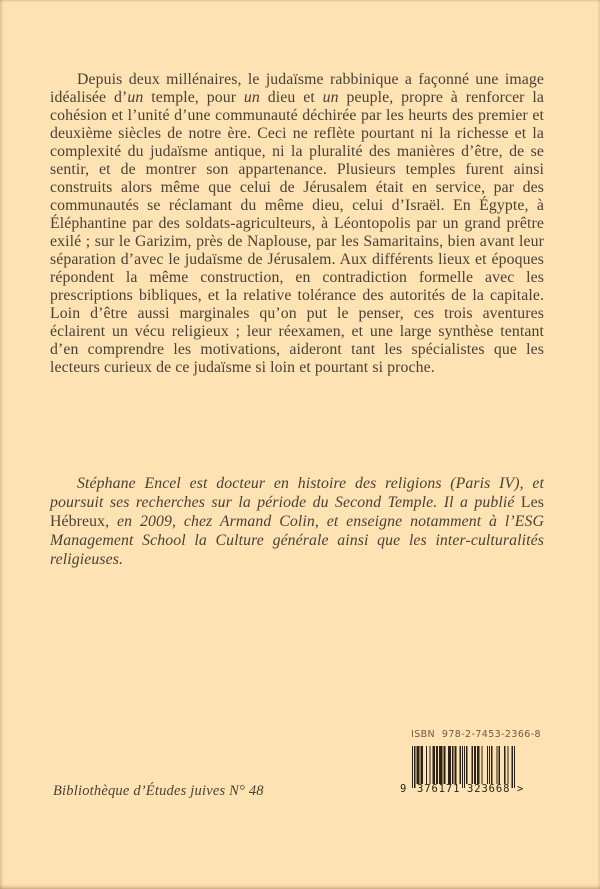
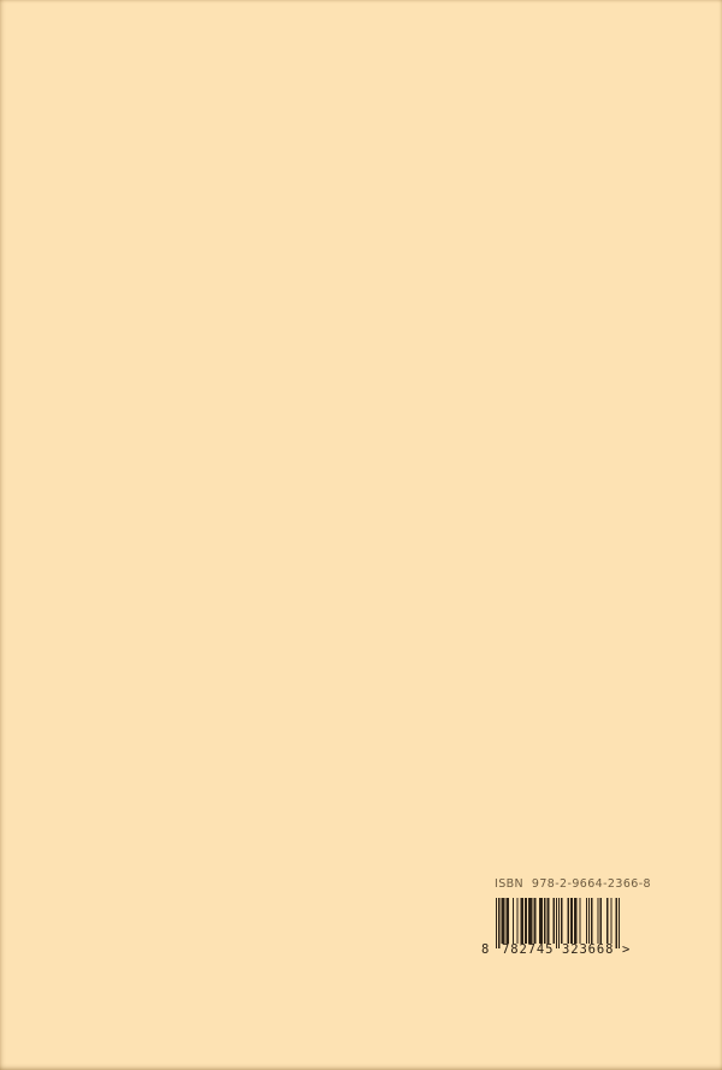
- Depuis deux millénaires, le judaïsme rabbinique a façonné une image idéalisée d’un temple, pour un dieu et un peuple, propre à renforcer la cohésion et l’unité d’une communauté déchirée par les heurts des premier et deuxième siècles de notre ère. Ceci ne reflète pourtant ni la richesse et la complexité du judaïsme antique, ni la pluralité des manières d’être, de se sentir, et de montrer son appartenance. Plusieurs temples furent ainsi construits alors même que celui de Jérusalem était en service, par des communautés se réclamant du même dieu, celui d’Israël. En Égypte, à Éléphantine par des soldats-agriculteurs, à Léontopolis par un grand prêtre exilé ; sur le Garizim, près de Naplouse, par les Samaritains, bien avant leur séparation d’avec le judaïsme de Jérusalem. Aux différents lieux et époques répondent la même construction, en contradiction formelle avec les prescriptions bibliques, et la relative tolérance des autorités de la capitale. Loin d’être aussi marginales qu’on put le penser, ces trois aventures éclairent un vécu religieux ; leur réexamen, et une large synthèse tentant d’en comprendre les motivations, aideront tant les spécialistes que les lecteurs curieux de ce judaïsme si loin et pourtant si proche.
- Stéphane Encel est docteur en histoire des religions (Paris IV), et poursuit ses recherches sur la période du Second Temple. Il a publié Les Hébreux, en 2009, chez Armand Colin, et enseigne notamment à l’ESG Management School la Culture générale ainsi que les inter-culturalités religieuses.
- Bibliothèque d’Études juives N° 48
- ISBN 978-2-7453-2366-8
+ ISBN 978-2-9664-2366-8
- 9
+ 8
- 376171
+ 782745
  323668
  >
